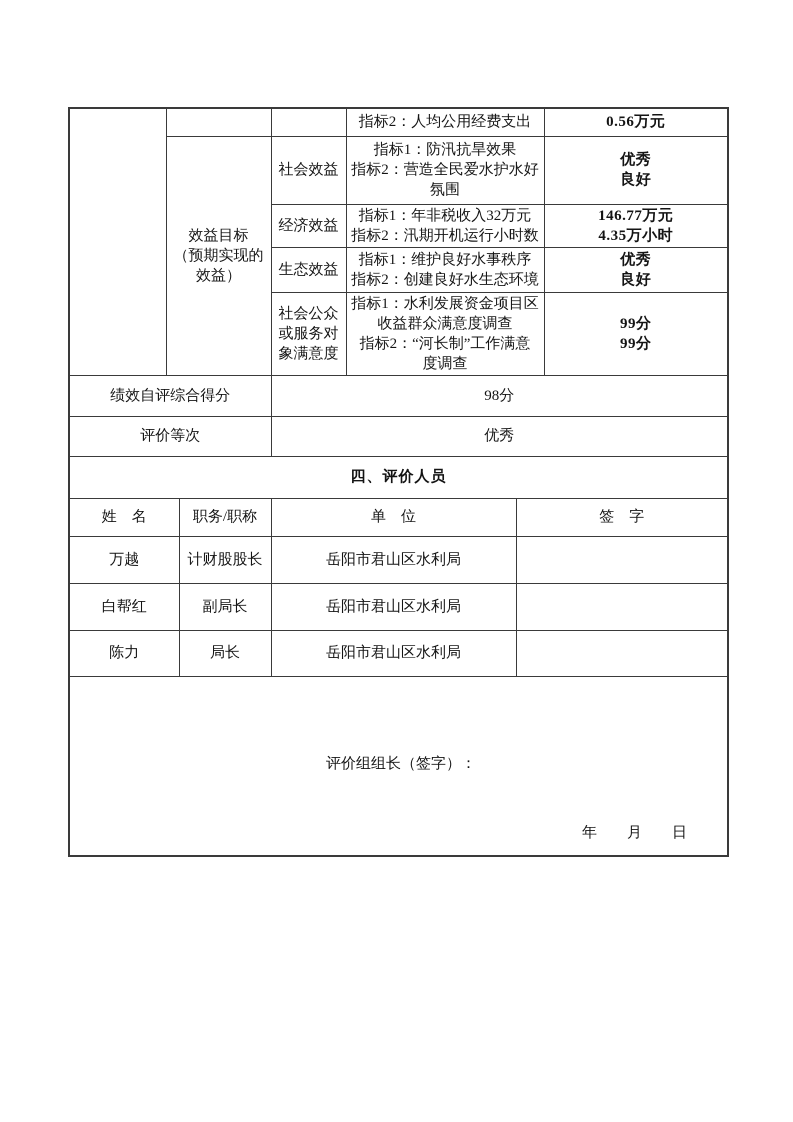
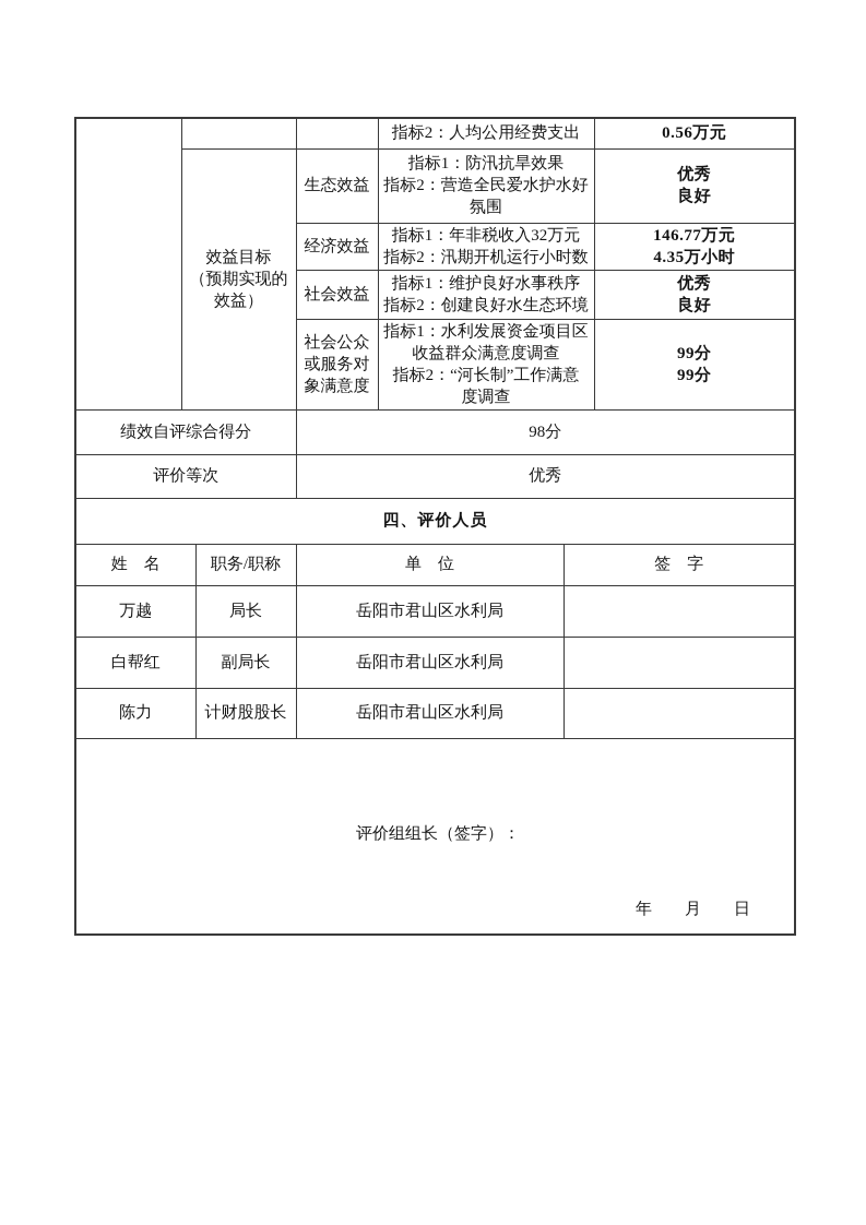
  			指标2：人均公用经费支出	0.56万元
- 效益目标 （预期实现的 效益）	社会效益	指标1：防汛抗旱效果 指标2：营造全民爱水护水好 氛围	优秀 良好
+ 效益目标 （预期实现的 效益）	生态效益	指标1：防汛抗旱效果 指标2：营造全民爱水护水好 氛围	优秀 良好
  经济效益	指标1：年非税收入32万元 指标2：汛期开机运行小时数	146.77万元 4.35万小时
- 生态效益	指标1：维护良好水事秩序 指标2：创建良好水生态环境	优秀 良好
+ 社会效益	指标1：维护良好水事秩序 指标2：创建良好水生态环境	优秀 良好
  社会公众 或服务对 象满意度	指标1：水利发展资金项目区 收益群众满意度调查 指标2：“河长制”工作满意 度调查	99分 99分
  绩效自评综合得分	98分
  评价等次	优秀
  四、评价人员
  姓 名	职务/职称	单 位	签 字
- 万越	计财股股长	岳阳市君山区水利局
+ 万越	局长	岳阳市君山区水利局
  白帮红	副局长	岳阳市君山区水利局
- 陈力	局长	岳阳市君山区水利局
+ 陈力	计财股股长	岳阳市君山区水利局
  评价组组长（签字）： 年 月 日
